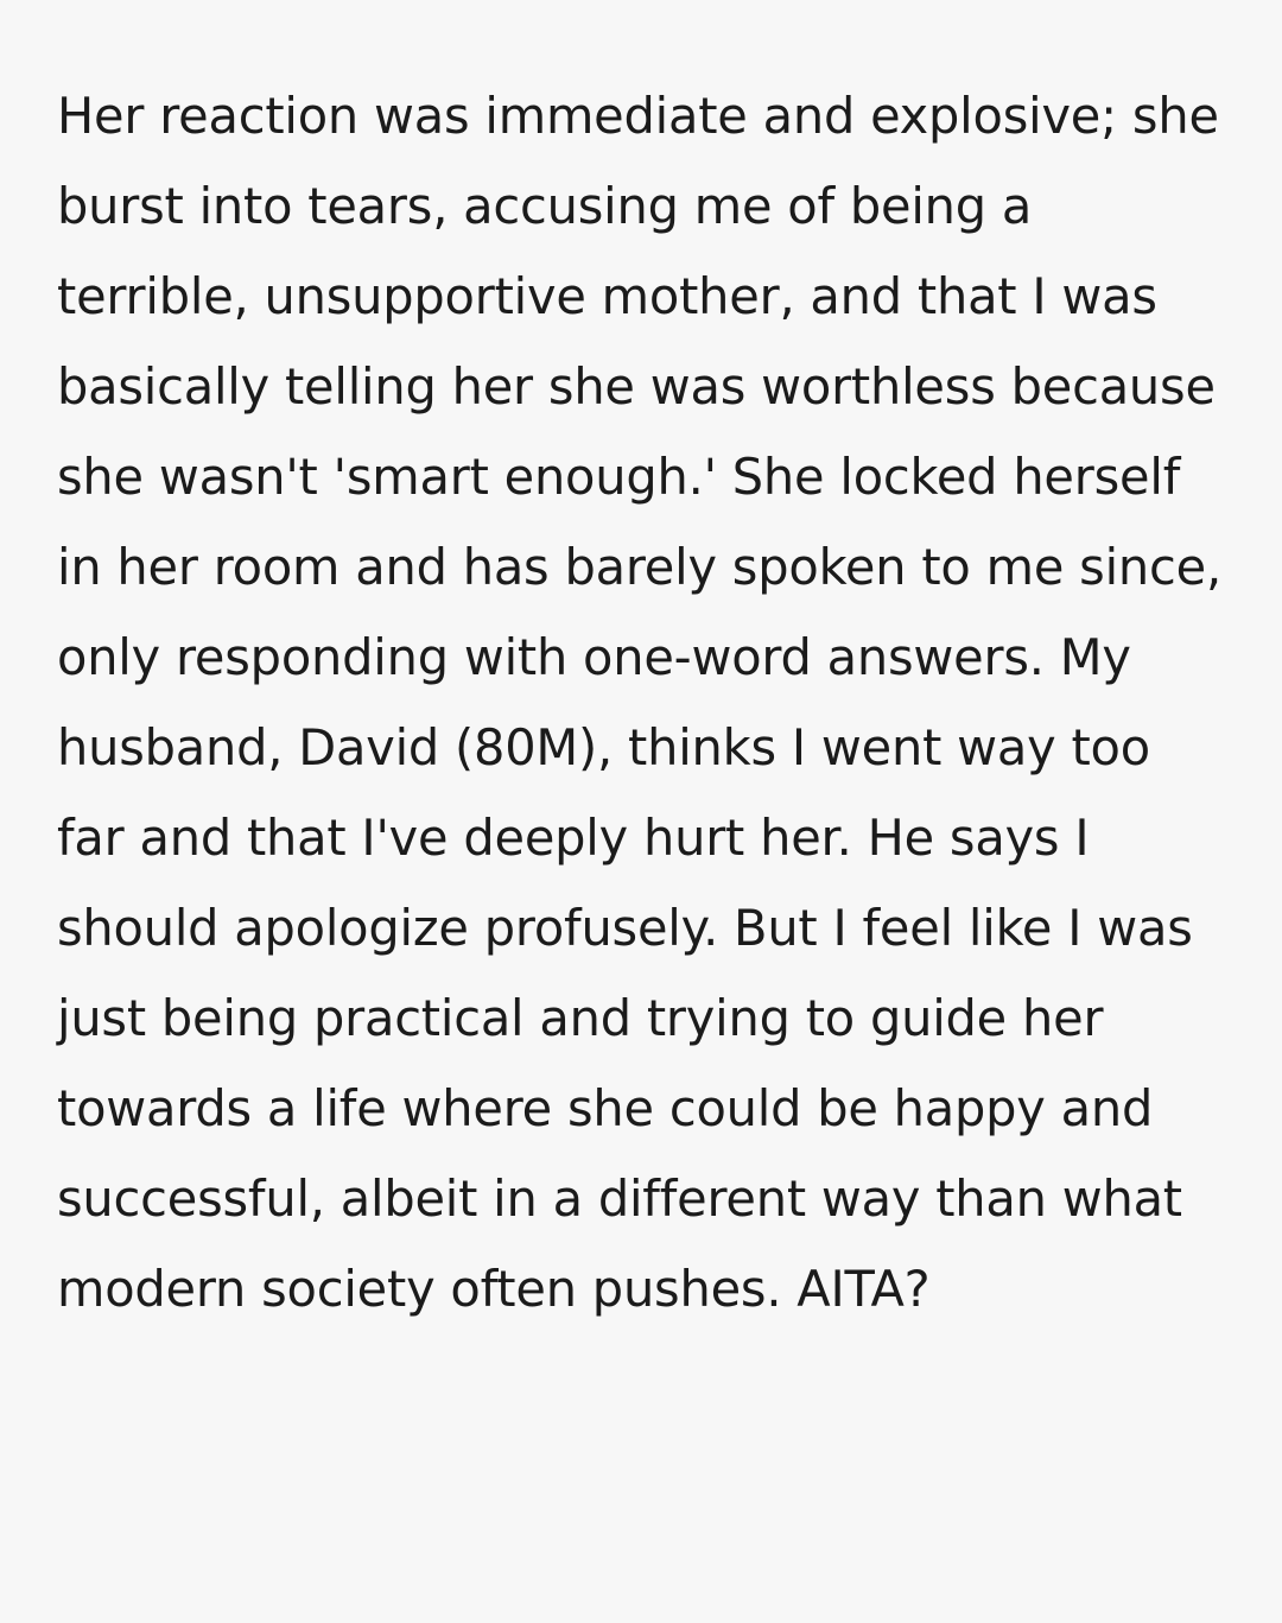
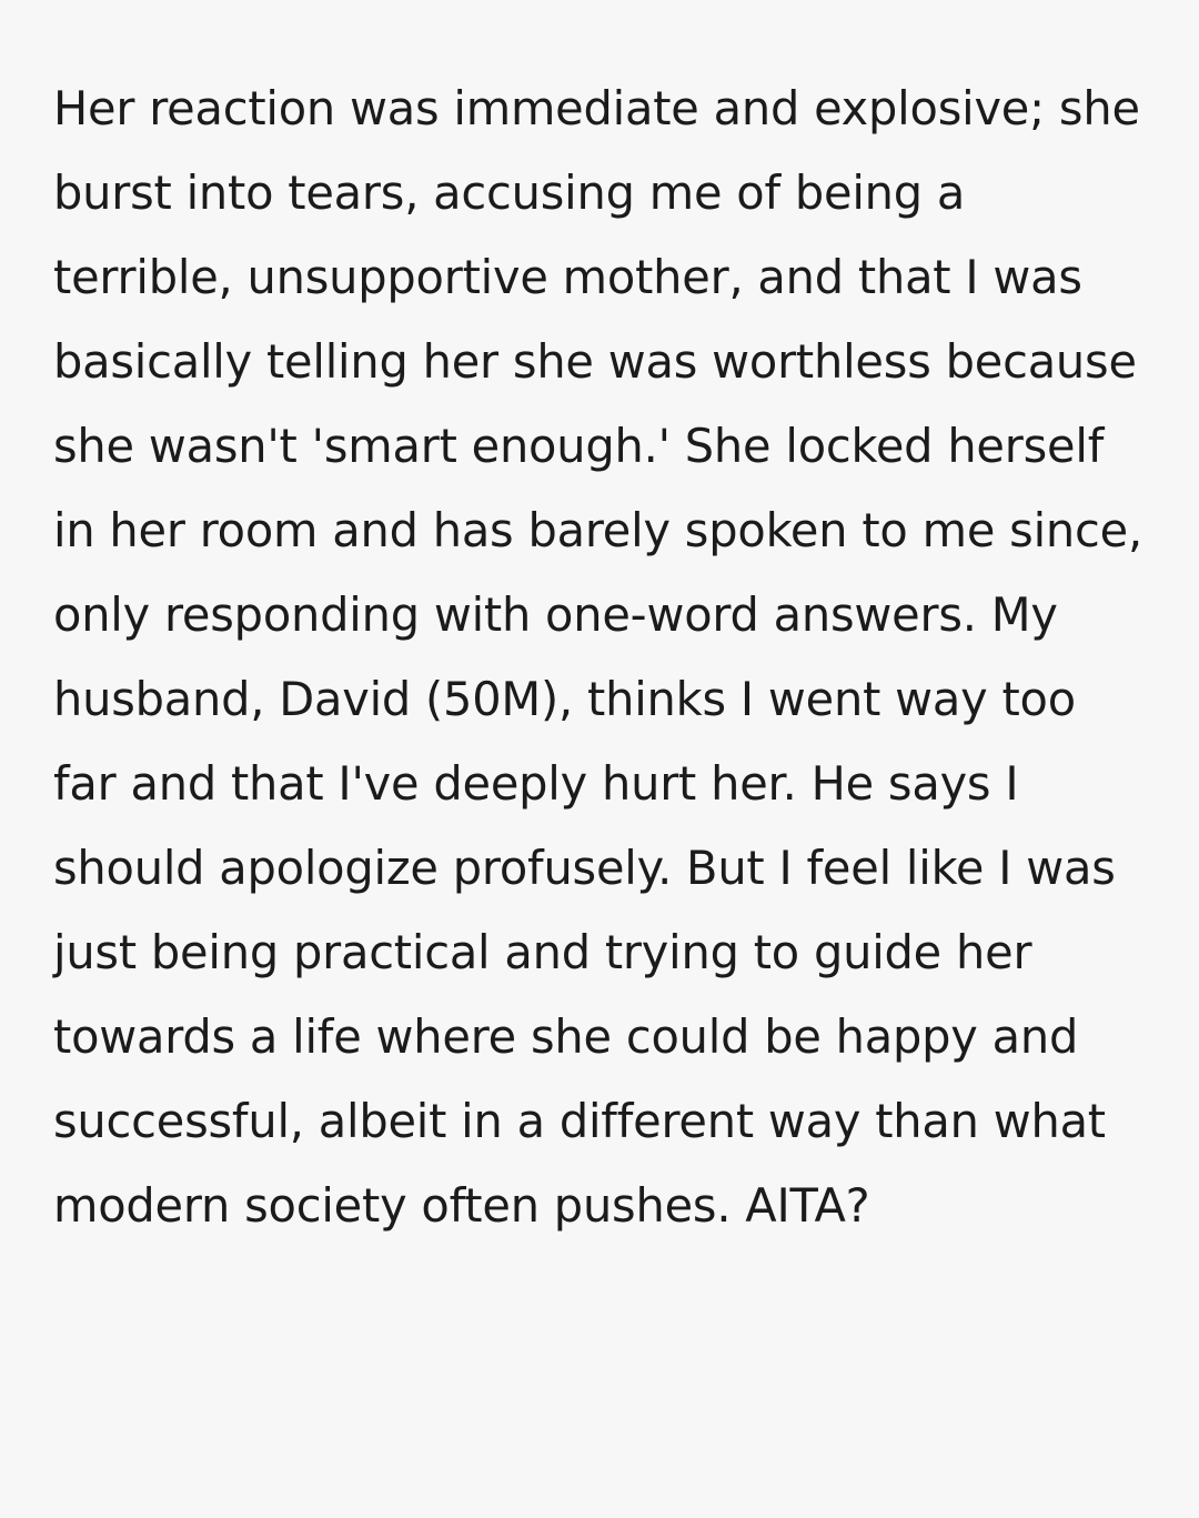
- Her reaction was immediate and explosive; she burst into tears, accusing me of being a terrible, unsupportive mother, and that I was basically telling her she was worthless because she wasn't 'smart enough.' She locked herself in her room and has barely spoken to me since, only responding with one-word answers. My husband, David (80M), thinks I went way too far and that I've deeply hurt her. He says I should apologize profusely. But I feel like I was just being practical and trying to guide her towards a life where she could be happy and successful, albeit in a different way than what modern society often pushes. AITA?
+ Her reaction was immediate and explosive; she burst into tears, accusing me of being a terrible, unsupportive mother, and that I was basically telling her she was worthless because she wasn't 'smart enough.' She locked herself in her room and has barely spoken to me since, only responding with one-word answers. My husband, David (50M), thinks I went way too far and that I've deeply hurt her. He says I should apologize profusely. But I feel like I was just being practical and trying to guide her towards a life where she could be happy and successful, albeit in a different way than what modern society often pushes. AITA?
